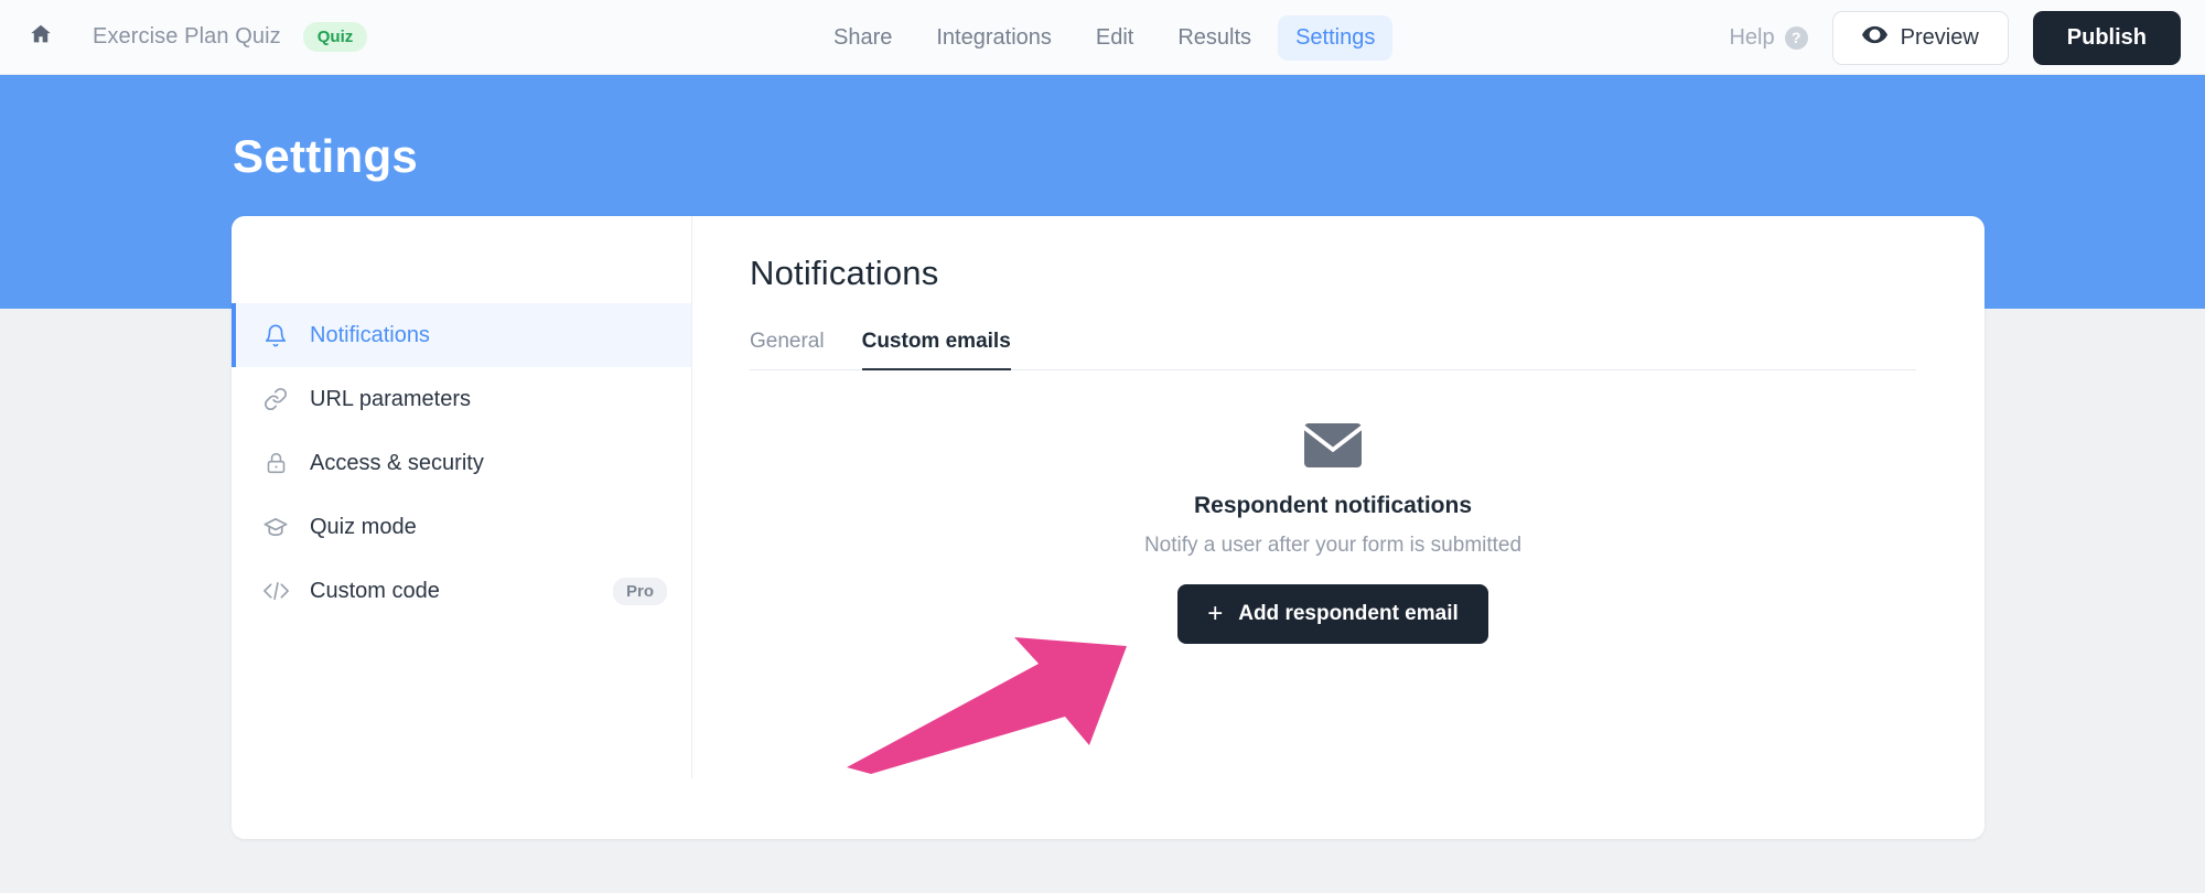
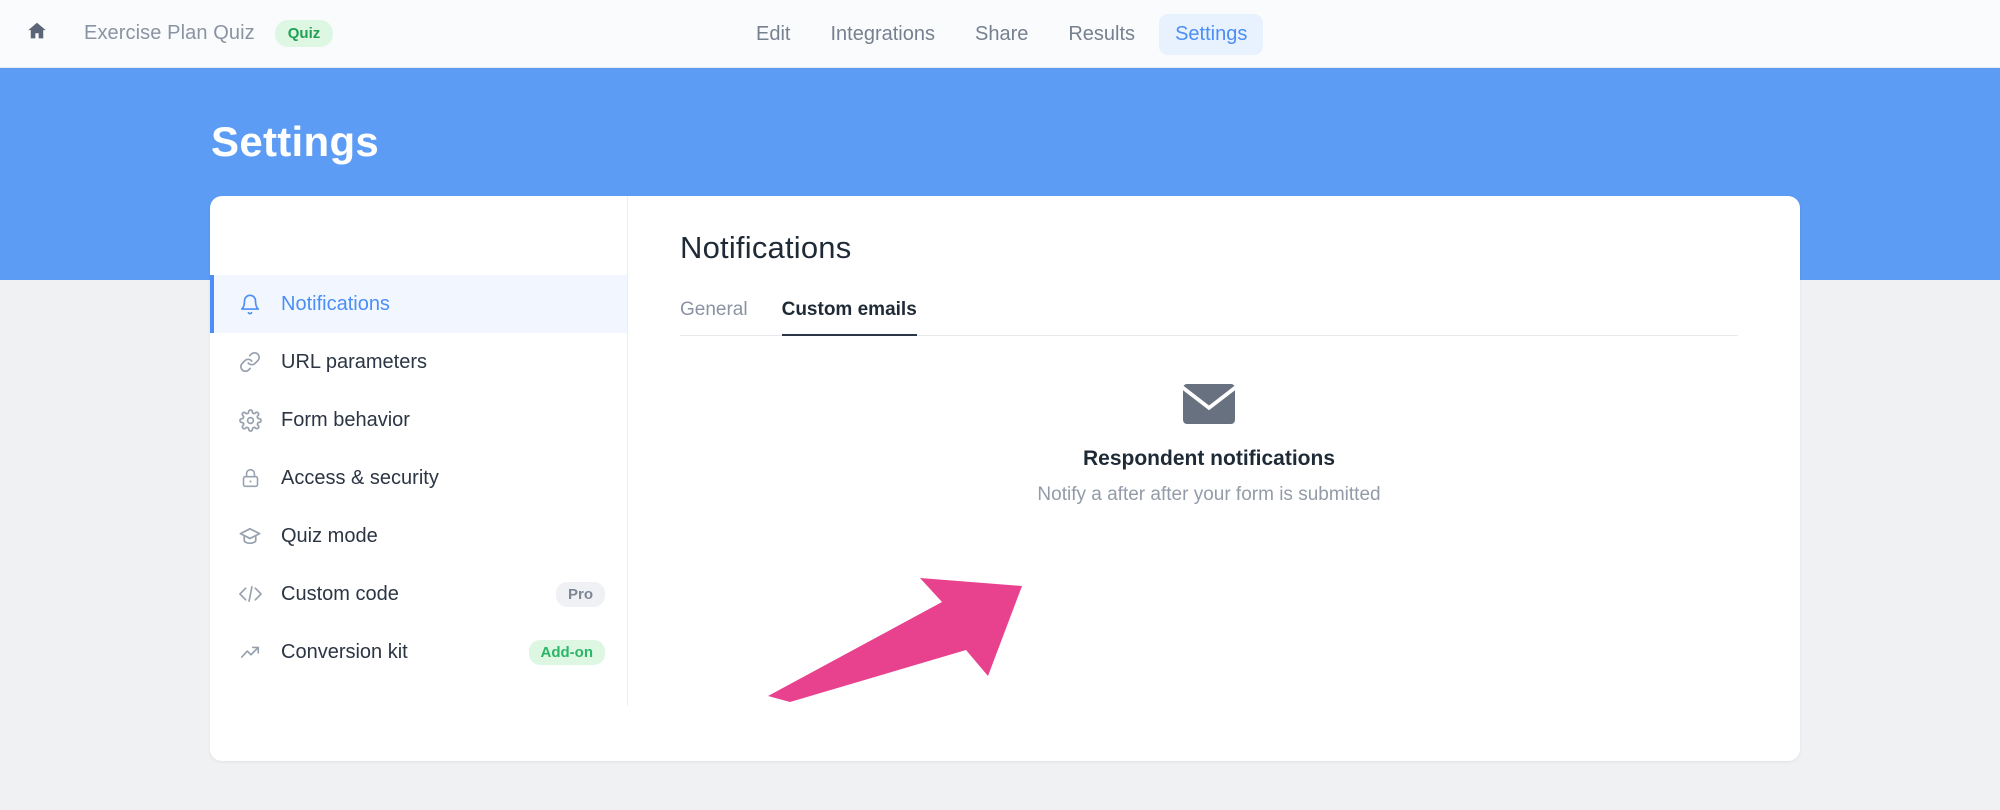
  Exercise Plan Quiz
  Quiz
- Share
+ Edit
  Integrations
- Edit
+ Share
  Results
  Settings
- Help
- ?
- Preview
- Publish
  Settings
  Notifications
  URL parameters
+ Form behavior
  Access & security
  Quiz mode
  Custom code
  Pro
+ Conversion kit
+ Add-on
  Notifications
  General
  Custom emails
  Respondent notifications
- Notify a user after your form is submitted
+ Notify a after after your form is submitted
- +
- Add respondent email
